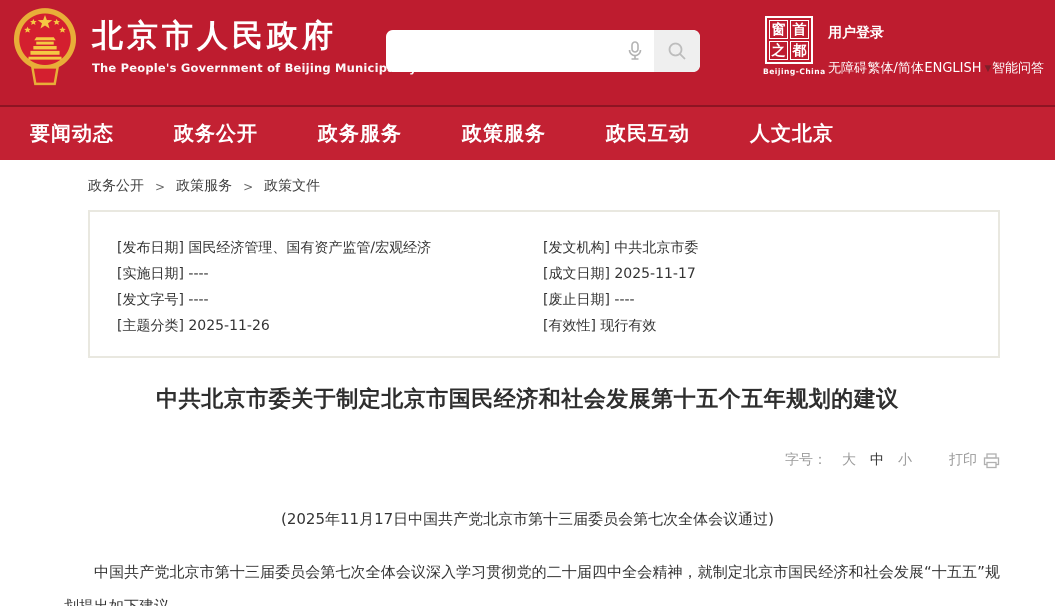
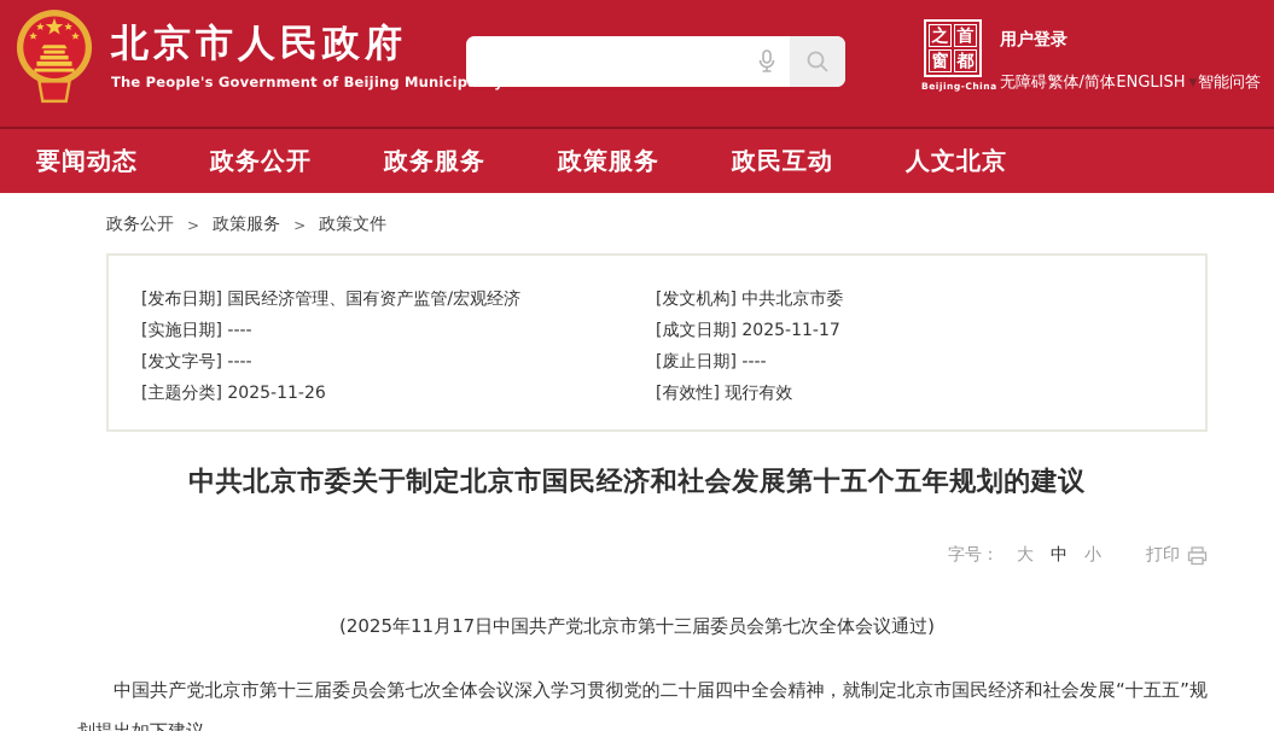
  北京市人民政府
  The People's Government of Beijing Municip
- 窗
+ 之
  首
- 之
+ 窗
  都
  Beijing-China
  用户登录
  无障碍
  繁体/简体
  ENGLISH ▼
  智能问答
  要闻动态
  政务公开
  政务服务
  政策服务
  政民互动
  人文北京
  政务公开
  >
  政策服务
  >
  政策文件
  [发布日期] 国民经济管理、国有资产监管/宏观经济
  [实施日期] ----
  [发文字号] ----
  [主题分类] 2025-11-26
  [发文机构] 中共北京市委
  [成文日期] 2025-11-17
  [废止日期] ----
  [有效性] 现行有效
  中共北京市委关于制定北京市国民经济和社会发展第十五个五年规划的建议
  字号：
  大
  中
  小
  打印
  (2025年11月17日中国共产党北京市第十三届委员会第七次全体会议通过)
  中国共产党北京市第十三届委员会第七次全体会议深入学习贯彻党的二十届四中全会精神，就制定北京市国民经济和社会发展“十五五”规
